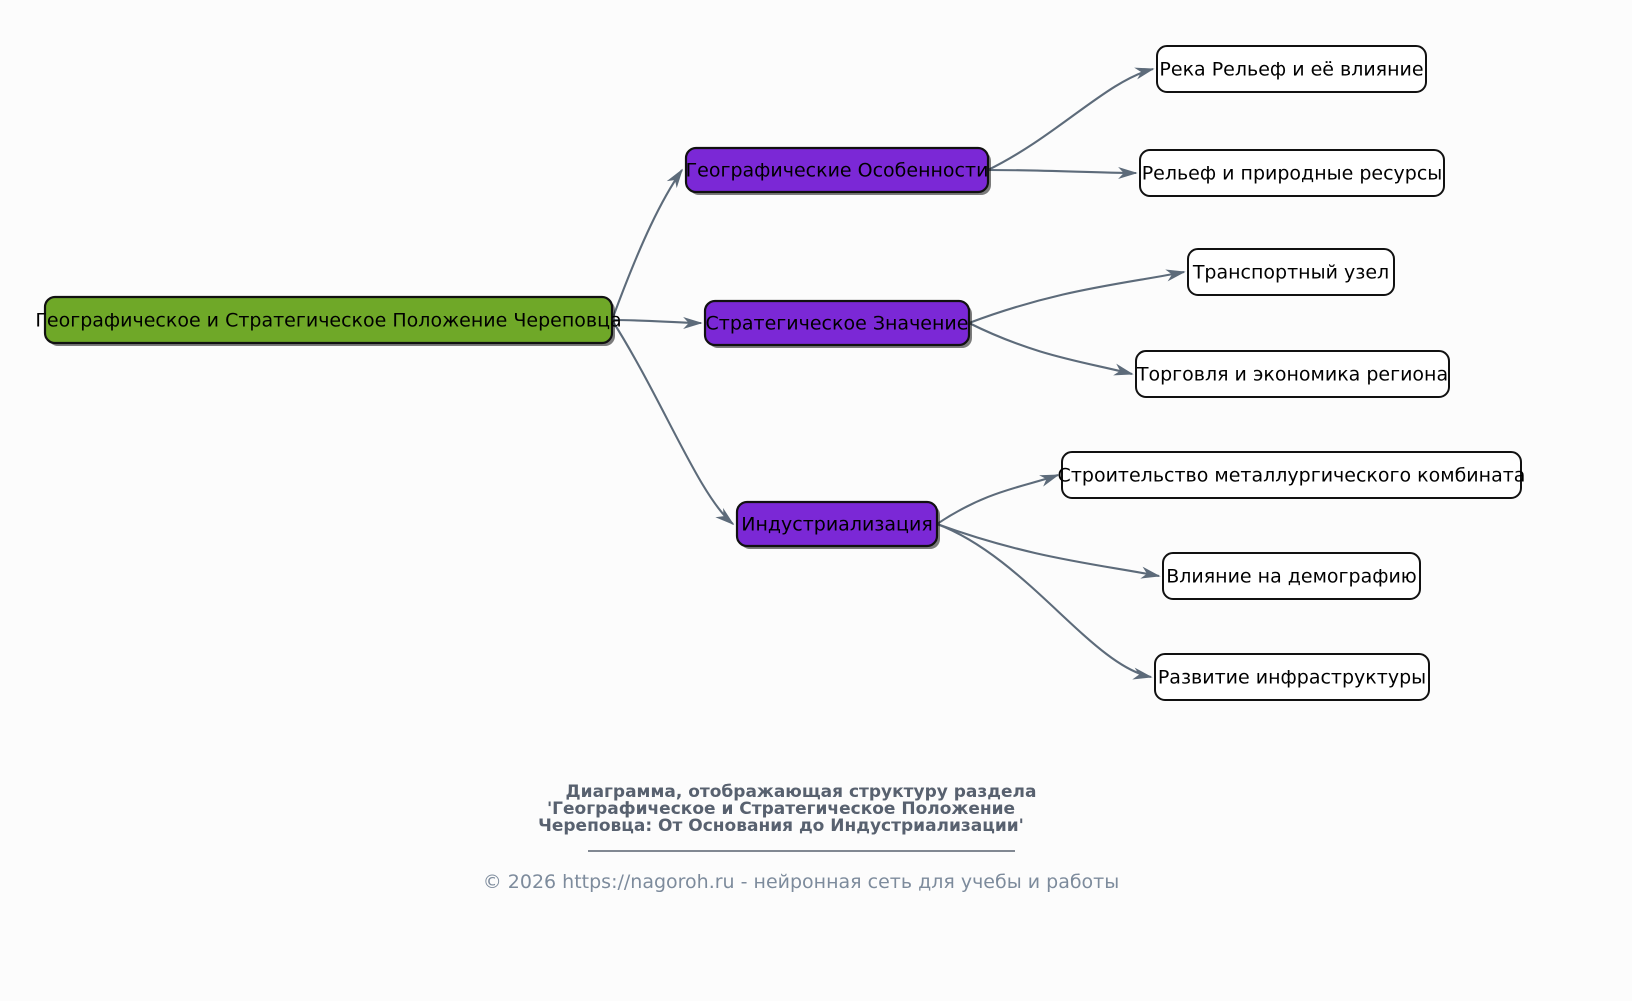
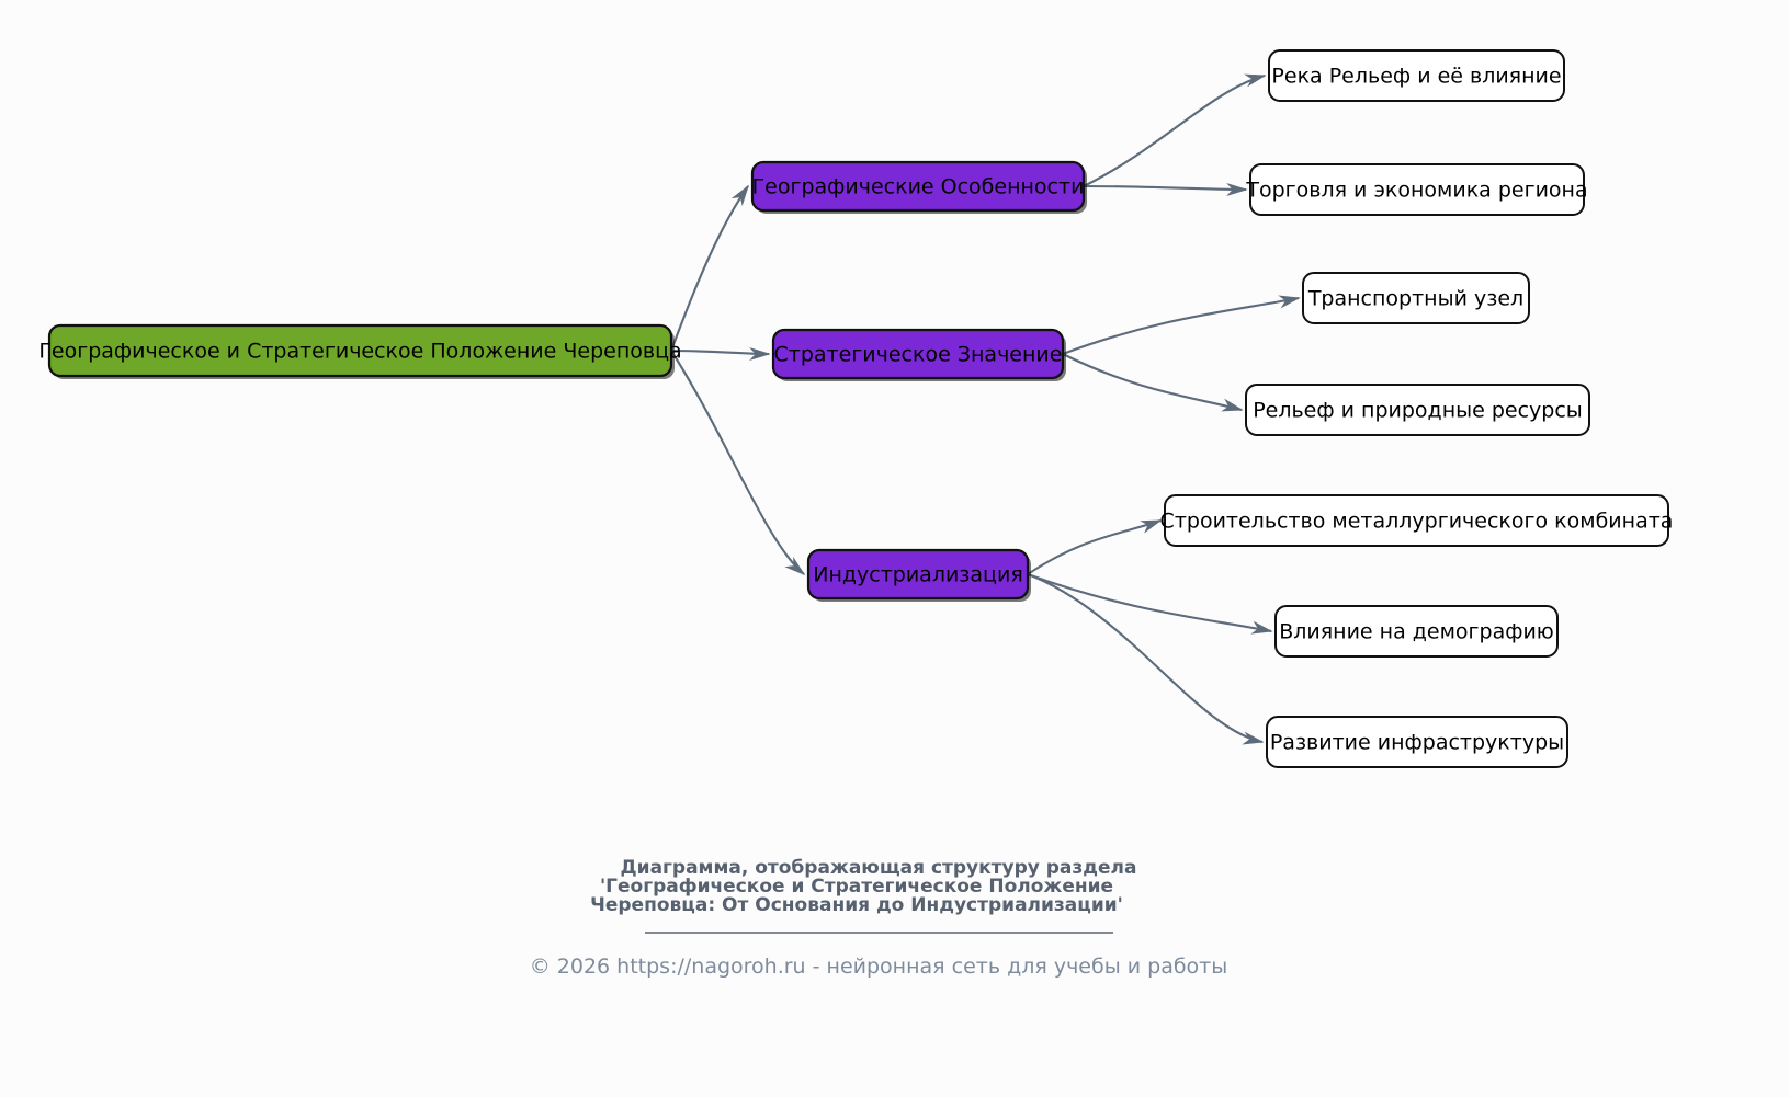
  Река Рельеф и её влияние
- Рельеф и природные ресурсы
+ Торговля и экономика региона
  Географические Особенности
  Транспортный узел
- Торговля и экономика региона
+ Рельеф и природные ресурсы
  Стратегическое Значение
  Строительство металлургического комбината
  Влияние на демографию
  Развитие инфраструктуры
  Индустриализация
  Географическое и Стратегическое Положение Череповца
  Диаграмма, отображающая структуру раздела
  'Географическое и Стратегическое Положение
  Череповца: От Основания до Индустриализации'
  © 2026 https://nagoroh.ru - нейронная сеть для учебы и работы
